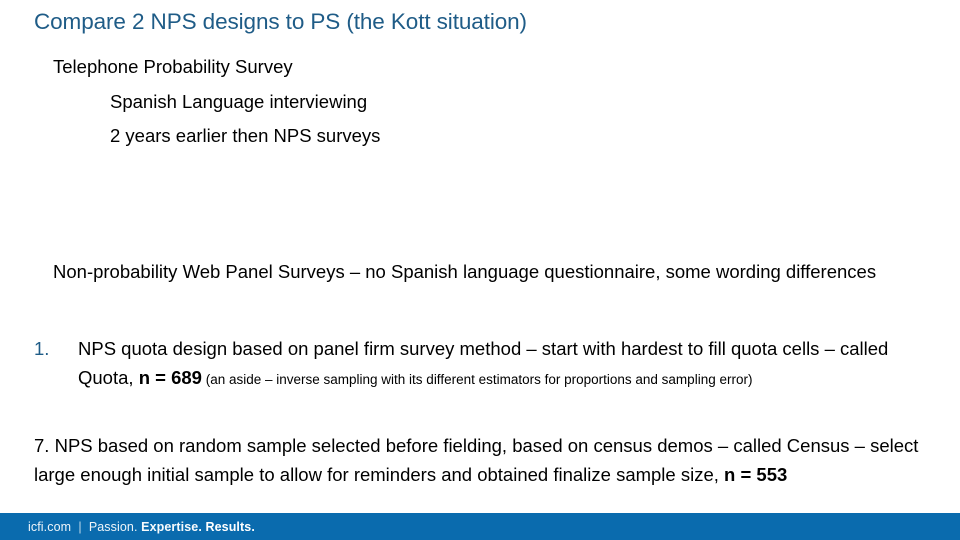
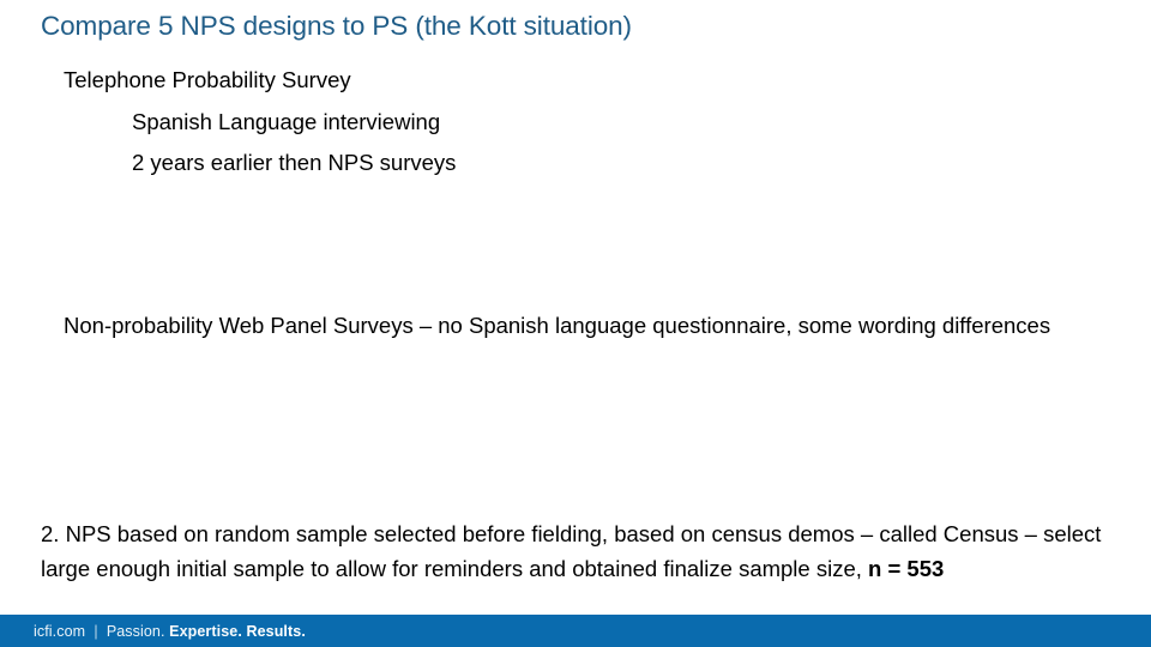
- Compare 2 NPS designs to PS (the Kott situation)
+ Compare 5 NPS designs to PS (the Kott situation)
  Telephone Probability Survey
  Spanish Language interviewing
  2 years earlier then NPS surveys
  Non-probability Web Panel Surveys – no Spanish language questionnaire, some wording differences
- 1.
- NPS quota design based on panel firm survey method – start with hardest to fill quota cells – called Quota, n = 689 (an aside – inverse sampling with its different estimators for proportions and sampling error)
- 7. NPS based on random sample selected before fielding, based on census demos – called Census – select large enough initial sample to allow for reminders and obtained finalize sample size, n = 553
+ 2. NPS based on random sample selected before fielding, based on census demos – called Census – select large enough initial sample to allow for reminders and obtained finalize sample size, n = 553
  icfi.com | Passion. Expertise. Results.
